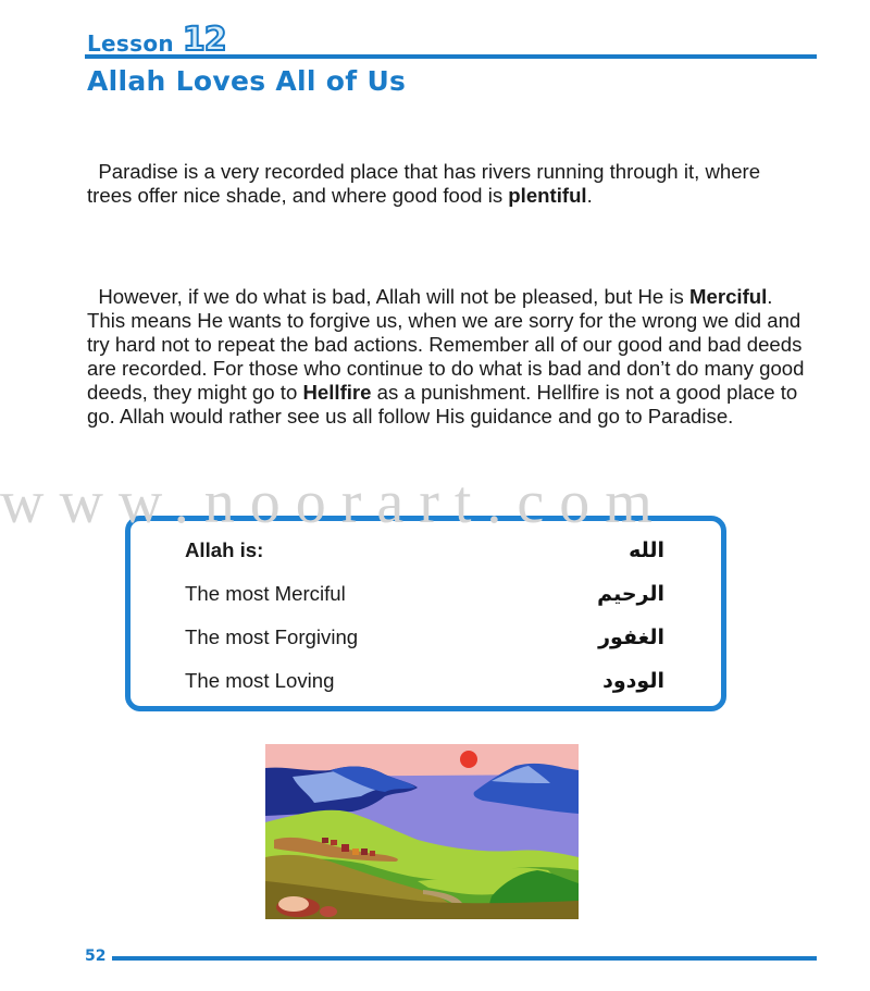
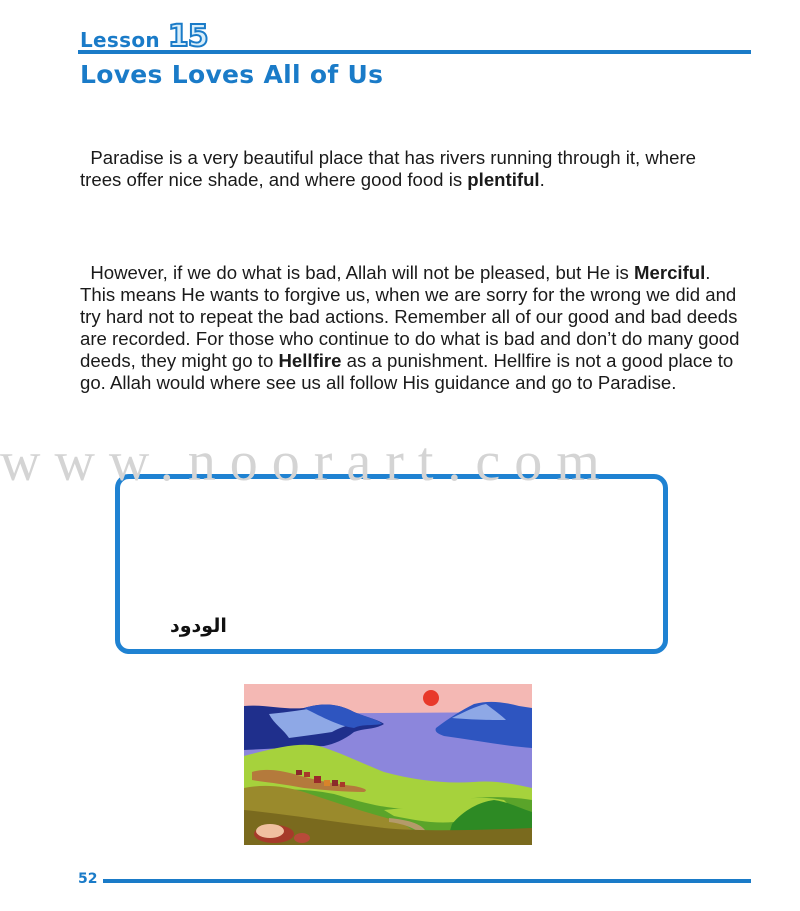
  Lesson
- 12
+ 15
- Allah Loves All of Us
+ Loves Loves All of Us
- Paradise is a very recorded place that has rivers running through it, where trees offer nice shade, and where good food is plentiful.
+ Paradise is a very beautiful place that has rivers running through it, where trees offer nice shade, and where good food is plentiful.
- However, if we do what is bad, Allah will not be pleased, but He is Merciful. This means He wants to forgive us, when we are sorry for the wrong we did and try hard not to repeat the bad actions. Remember all of our good and bad deeds are recorded. For those who continue to do what is bad and don’t do many good deeds, they might go to Hellfire as a punishment. Hellfire is not a good place to go. Allah would rather see us all follow His guidance and go to Paradise.
+ However, if we do what is bad, Allah will not be pleased, but He is Merciful. This means He wants to forgive us, when we are sorry for the wrong we did and try hard not to repeat the bad actions. Remember all of our good and bad deeds are recorded. For those who continue to do what is bad and don’t do many good deeds, they might go to Hellfire as a punishment. Hellfire is not a good place to go. Allah would where see us all follow His guidance and go to Paradise.
  www.noorart.com
- Allah is:
- الله
- The most Merciful
- الرحيم
- The most Forgiving
- الغفور
- The most Loving
  الودود
  52
